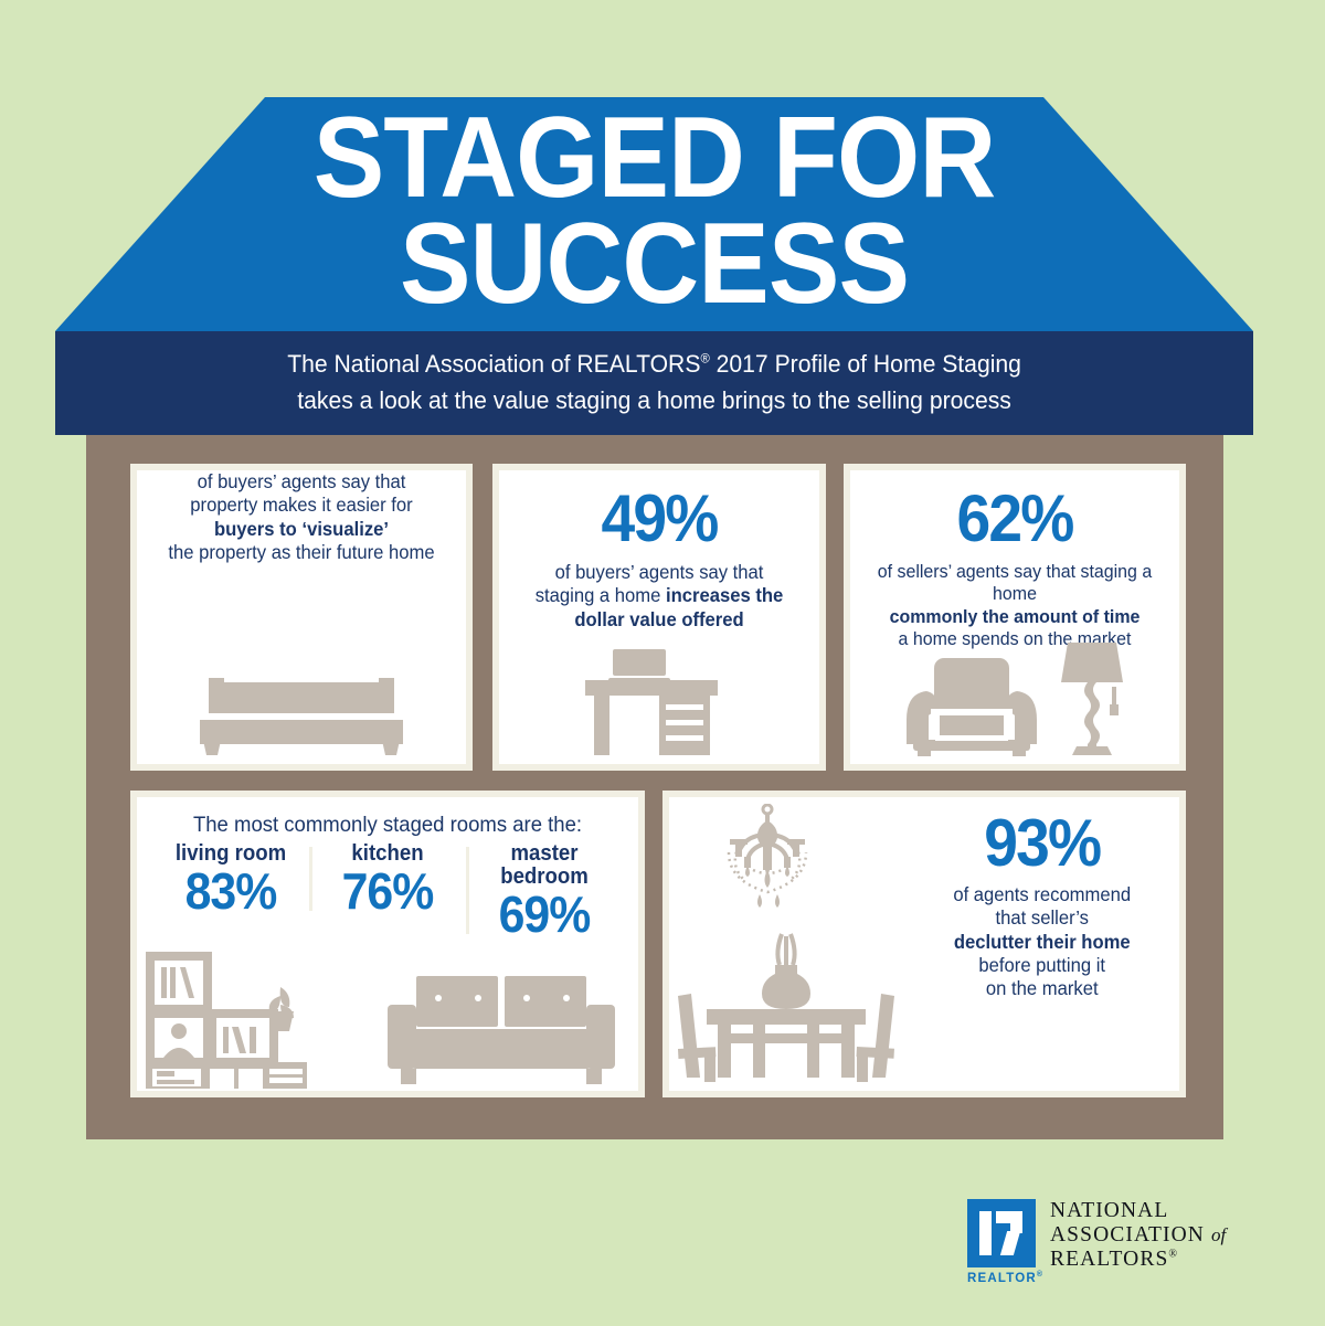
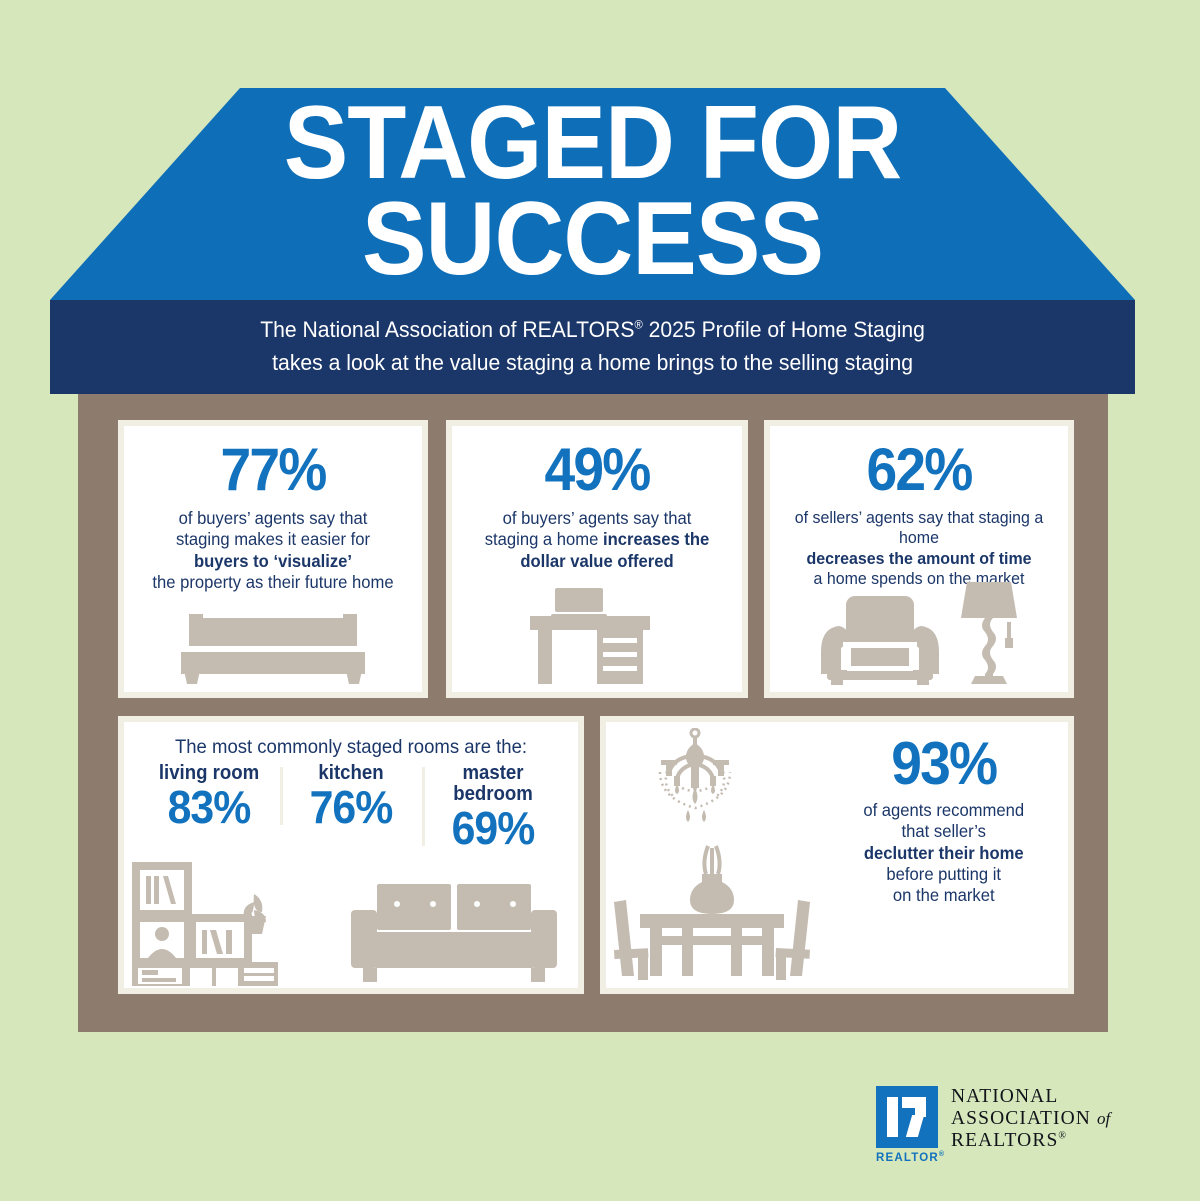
  STAGED FOR
  SUCCESS
- The National Association of REALTORS® 2017 Profile of Home Staging
+ The National Association of REALTORS® 2025 Profile of Home Staging
- takes a look at the value staging a home brings to the selling process
+ takes a look at the value staging a home brings to the selling staging
+ 77%
  of buyers’ agents say that
- property makes it easier for
+ staging makes it easier for
  buyers to ‘visualize’
  the property as their future home
  49%
  of buyers’ agents say that
  staging a home increases the
  dollar value offered
  62%
  of sellers’ agents say that staging a home
- commonly the amount of time
+ decreases the amount of time
  a home spends on the market
  The most commonly staged rooms are the:
  living room
  83%
  kitchen
  76%
  master bedroom
  69%
  93%
  of agents recommend
  that seller’s
  declutter their home
  before putting it
  on the market
  REALTOR
  NATIONAL
  ASSOCIATION of
  REALTORS®
